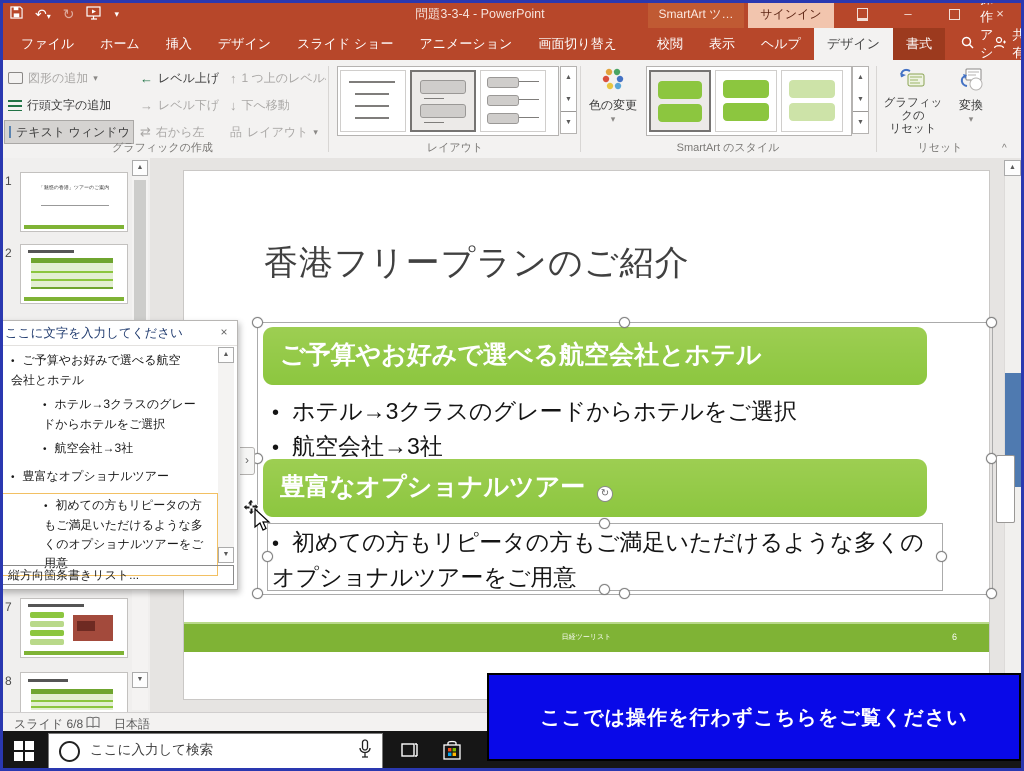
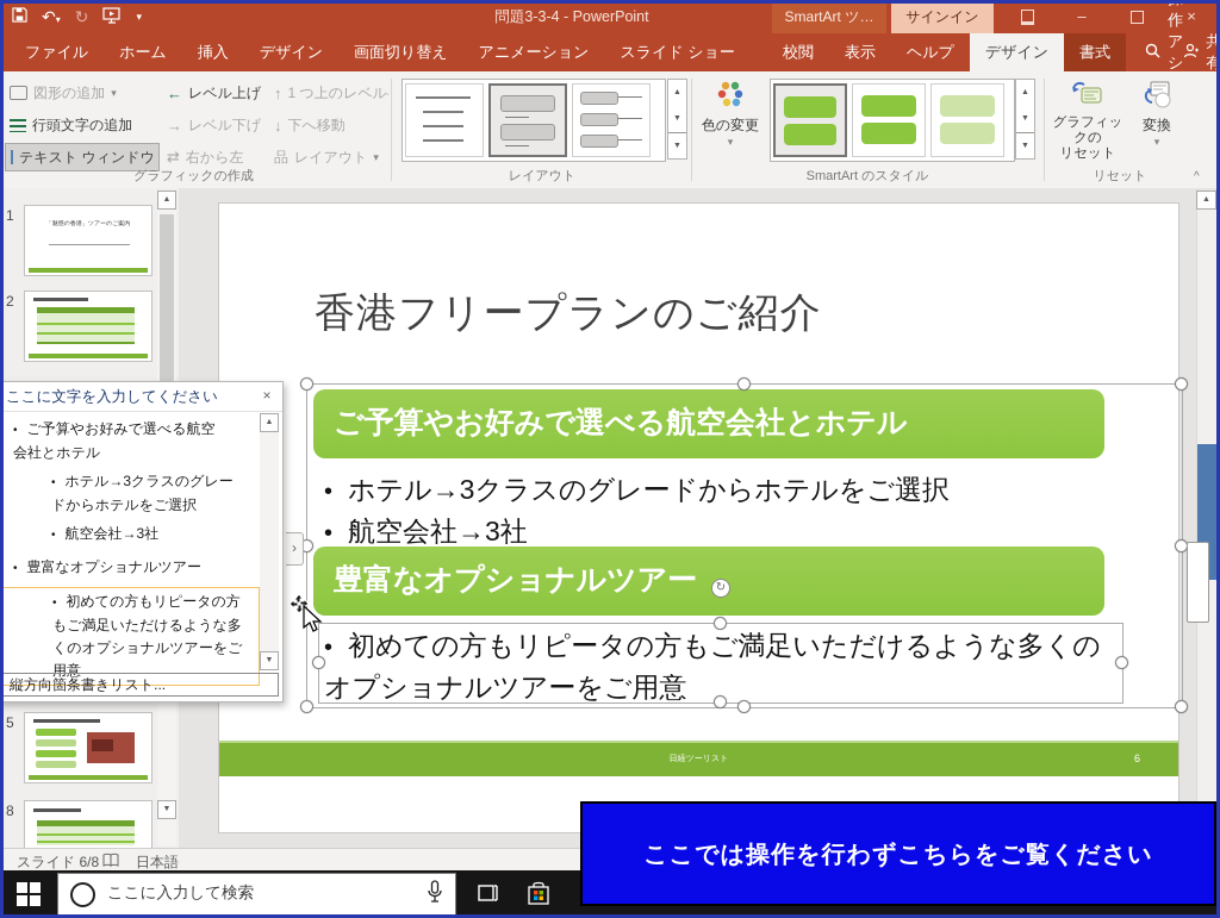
  ↶▾
  ↻
  ▾
  問題3-3-4 - PowerPoint
  SmartArt ツ…
  サインイン
  –
  ×
  ファイル
  ホーム
  挿入
  デザイン
- スライド ショー
+ 画面切り替え
  アニメーション
- 画面切り替え
+ スライド ショー
  校閲
  表示
  ヘルプ
  デザイン
  書式
  共有
  図形の追加
  ▾
  行頭文字の追加
  テキスト ウィンドウ
  ←
  レベル上げ
  →
  レベル下げ
  ⇄
  右から左
  ↑
  1 つ上のレベル
  ↓
  下へ移動
  品
  レイアウト
  ▾
  グラフィックの作成
  レイアウト
  色の変更
  ▾
  SmartArt のスタイル
  グラフィックの
  リセット
  変換
  ▾
  リセット
  ^
  1
  2
- 7
+ 5
  8
  香港フリープランのご紹介
  ご予算やお好みで選べる航空会社とホテル
  ホテル→3クラスのグレードからホテルをご選択
  航空会社→3社
  豊富なオプショナルツアー
  初めての方もリピータの方もご満足いただけるような多くのオプショナルツアーをご用意
  ↻
  6
  ここに文字を入力してください
  ×
  ご予算やお好みで選べる航空会社とホテル
  ホテル→3クラスのグレードからホテルをご選択
  航空会社→3社
  豊富なオプショナルツアー
  初めての方もリピータの方もご満足いただけるような多くのオプショナルツアーをご用意
  縦方向箇条書きリスト...
  ›
  スライド 6/8
  日本語
  ここに入力して検索
  ここでは操作を行わずこちらをご覧ください
